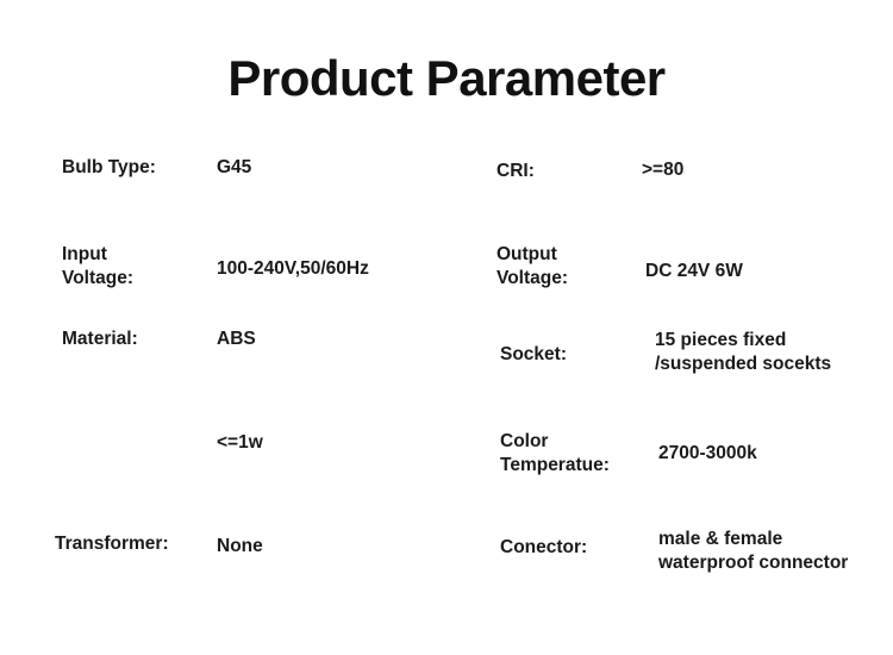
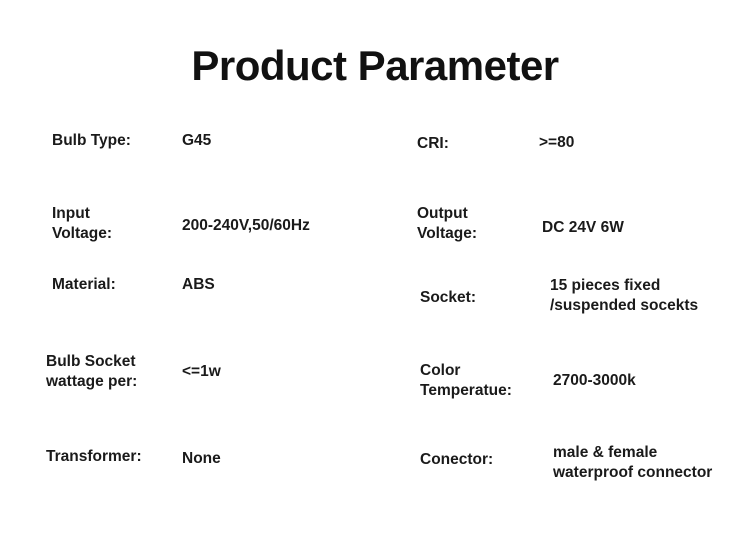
  Product Parameter
  Bulb Type:
  G45
  CRI:
  >=80
  Input
  Voltage:
- 100-240V,50/60Hz
+ 200-240V,50/60Hz
  Output
  Voltage:
  DC 24V 6W
  Material:
  ABS
  Socket:
  15 pieces fixed
  /suspended socekts
+ Bulb Socket
+ wattage per:
  <=1w
  Color
  Temperatue:
  2700-3000k
  Transformer:
  None
  Conector:
  male & female
  waterproof connector
